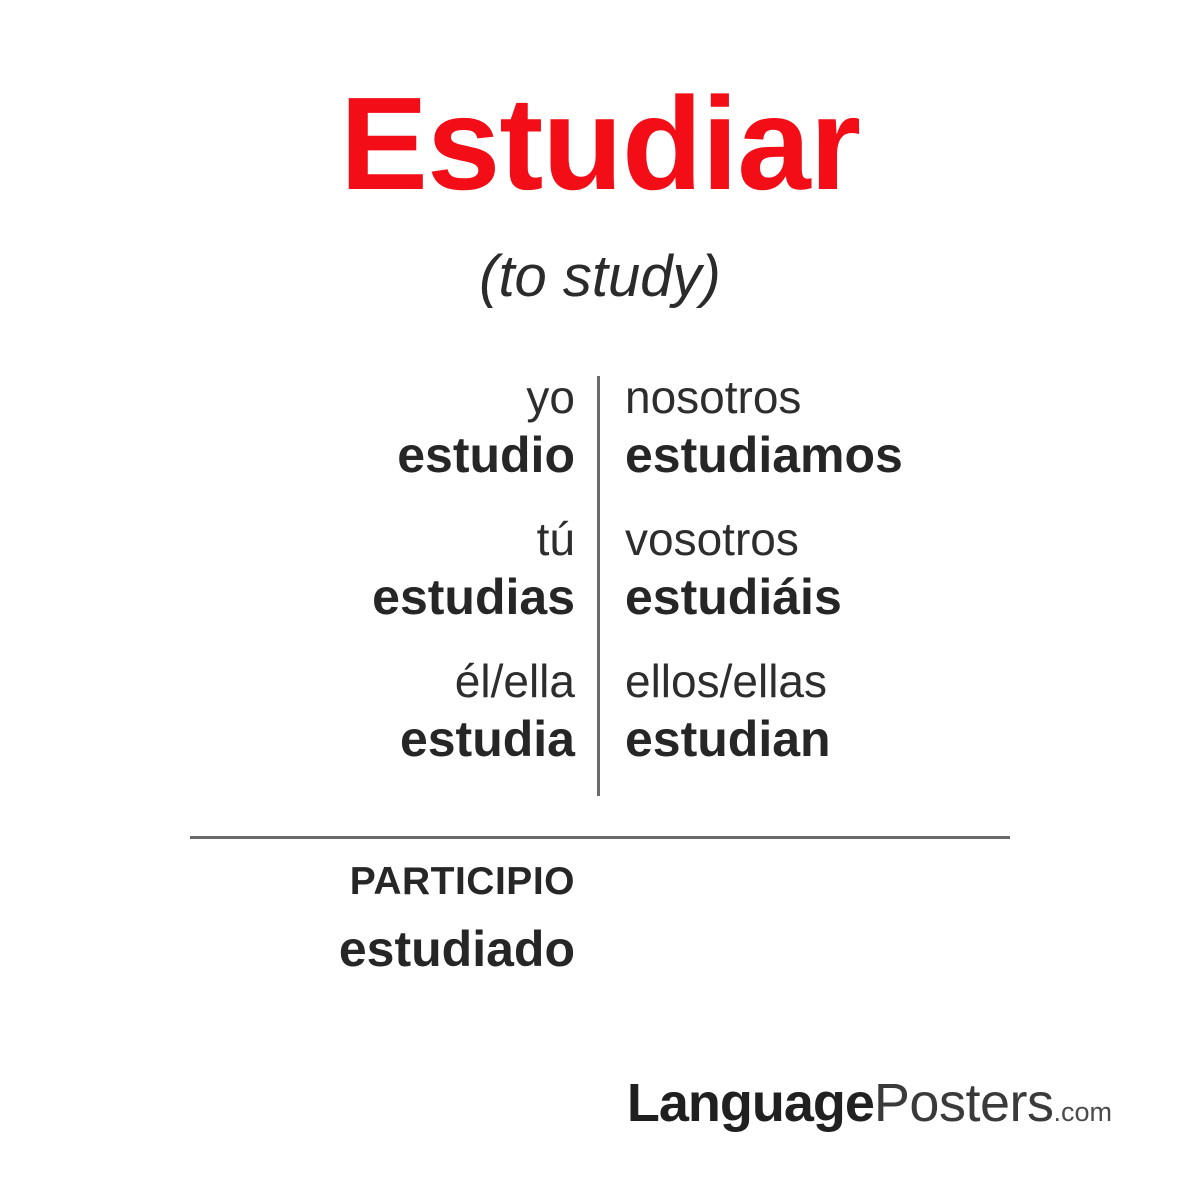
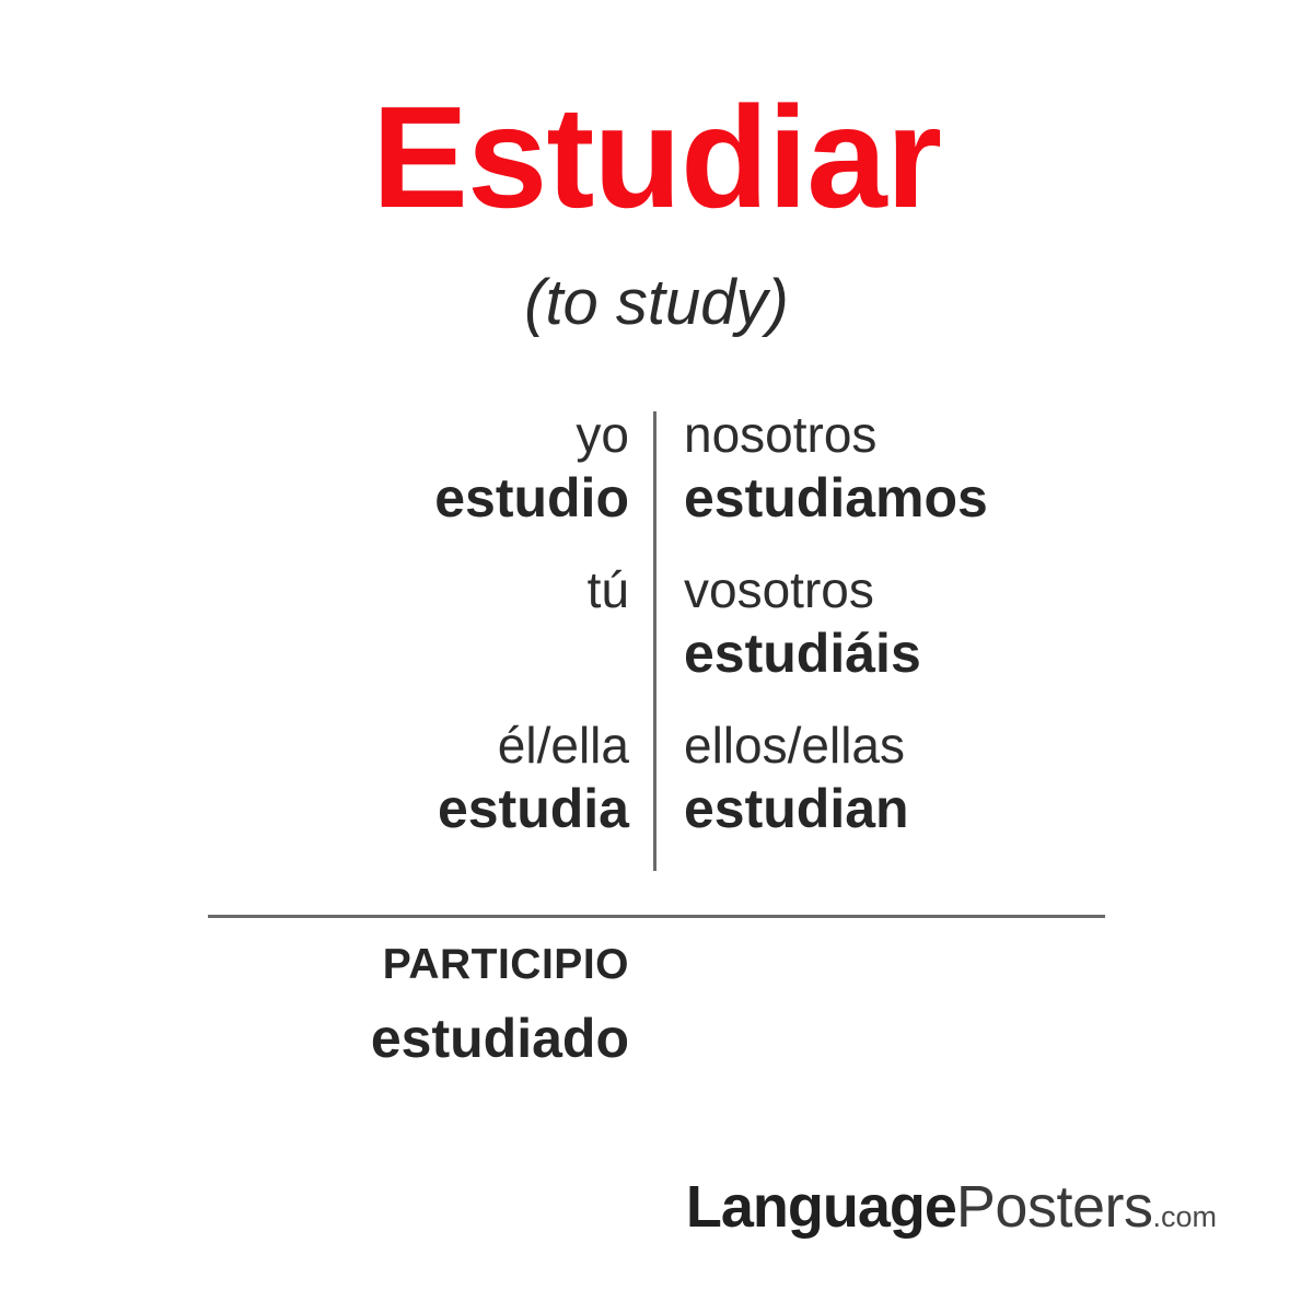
  Estudiar
  (to study)
  yo
  estudio
  nosotros
  estudiamos
  tú
- estudias
  vosotros
  estudiáis
  él/ella
  estudia
  ellos/ellas
  estudian
  PARTICIPIO
  estudiado
  LanguagePosters.com
